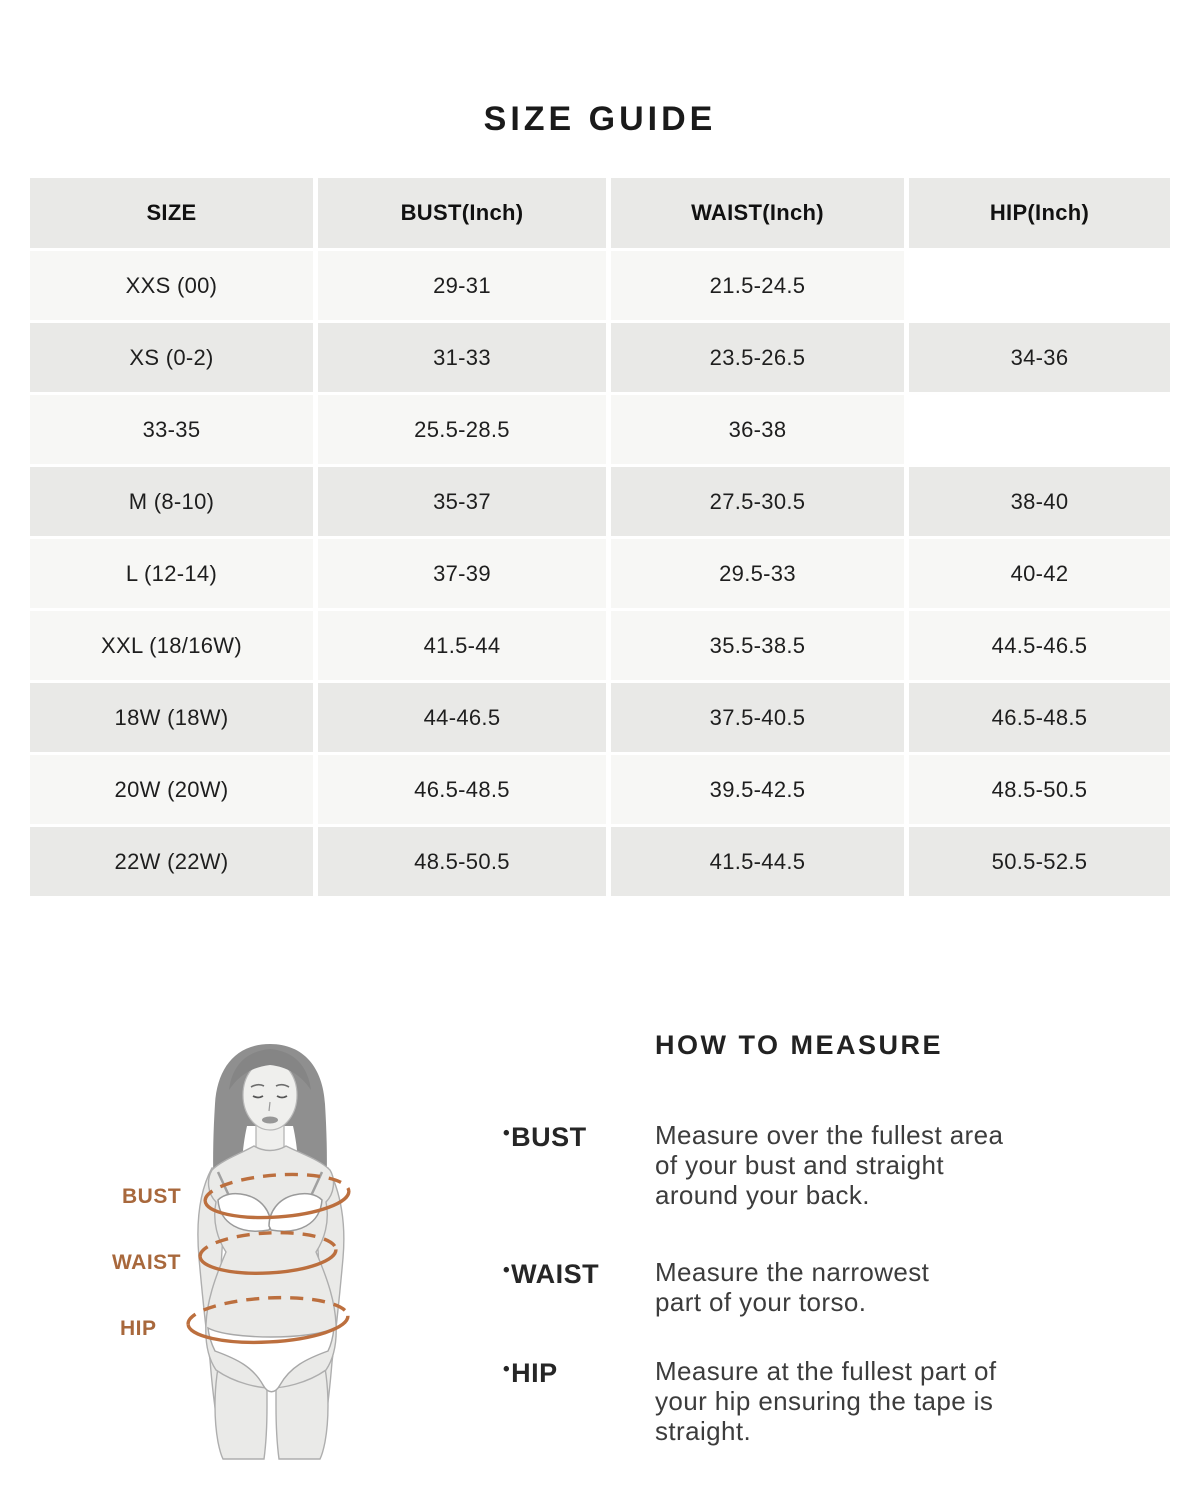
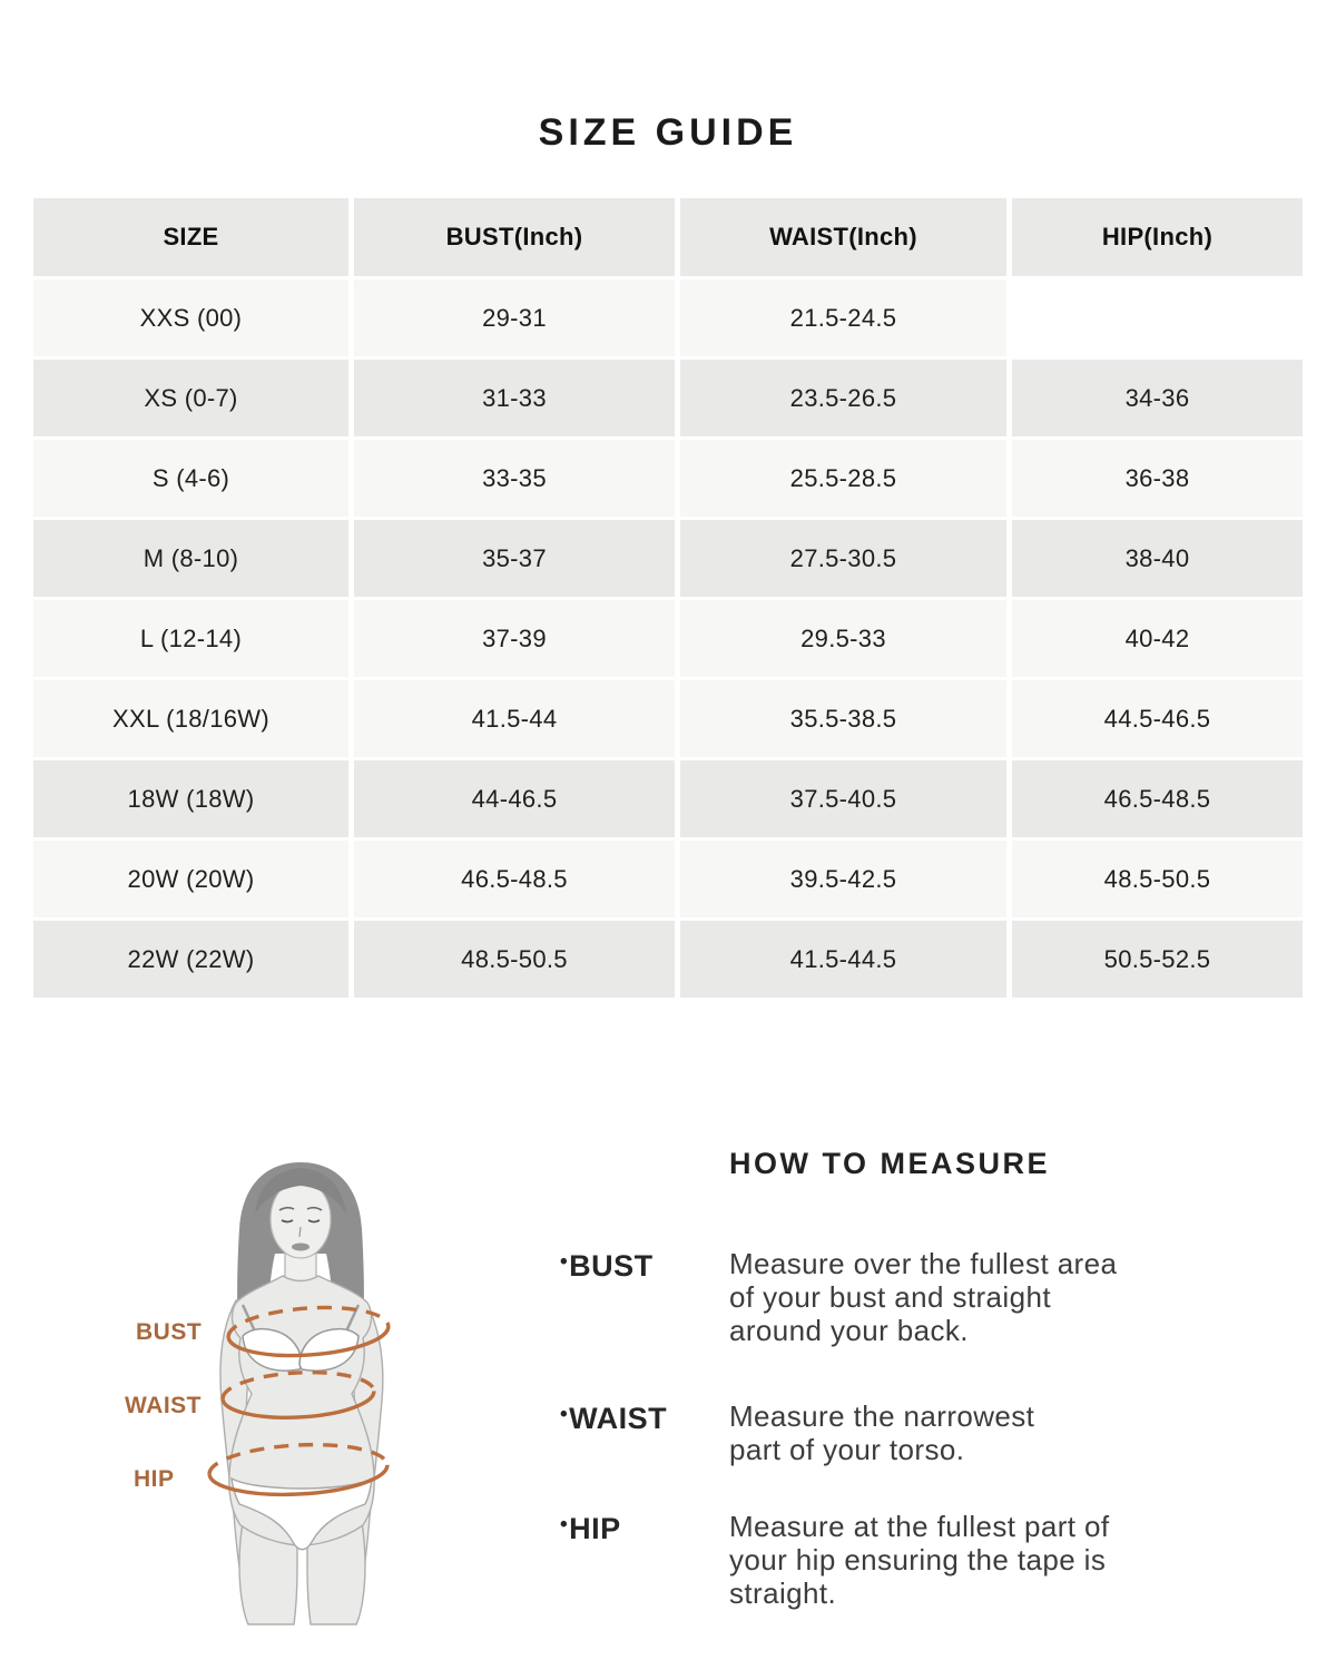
  SIZE GUIDE
  SIZE
  BUST(Inch)
  WAIST(Inch)
  HIP(Inch)
  XXS (00)
  29-31
  21.5-24.5
- XS (0-2)
+ XS (0-7)
  31-33
  23.5-26.5
  34-36
+ S (4-6)
  33-35
  25.5-28.5
  36-38
  M (8-10)
  35-37
  27.5-30.5
  38-40
  L (12-14)
  37-39
  29.5-33
  40-42
  XXL (18/16W)
  41.5-44
  35.5-38.5
  44.5-46.5
  18W (18W)
  44-46.5
  37.5-40.5
  46.5-48.5
  20W (20W)
  46.5-48.5
  39.5-42.5
  48.5-50.5
  22W (22W)
  48.5-50.5
  41.5-44.5
  50.5-52.5
  BUST
  WAIST
  HIP
  HOW TO MEASURE
  •BUST
  Measure over the fullest area
  of your bust and straight
  around your back.
  •WAIST
  Measure the narrowest
  part of your torso.
  •HIP
  Measure at the fullest part of
  your hip ensuring the tape is
  straight.
